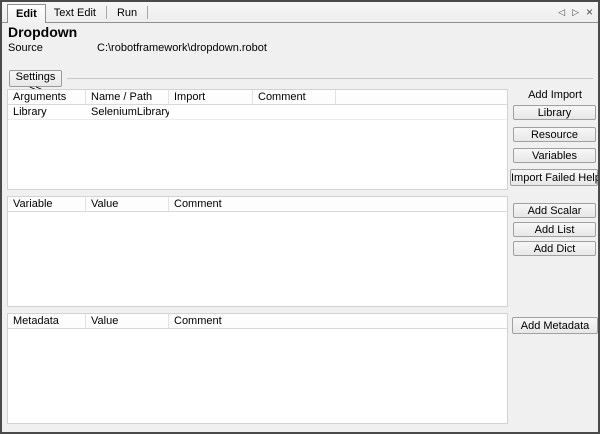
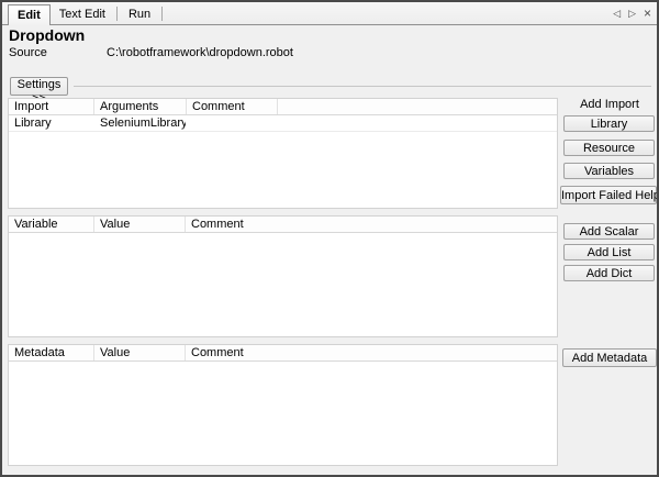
  Edit
  Text Edit
  Run
  ◁
  ▷
  ×
  Dropdown
  Source
  C:\robotframework\dropdown.robot
  Settings
- Arguments
+ Import
- Name / Path
- Import
+ Arguments
  Comment
  Library
  SeleniumLibrary
  Variable
  Value
  Comment
  Metadata
  Value
  Comment
  Add Import
  Library
  Resource
  Variables
  Import Failed Help
  Add Scalar
  Add List
  Add Dict
  Add Metadata
